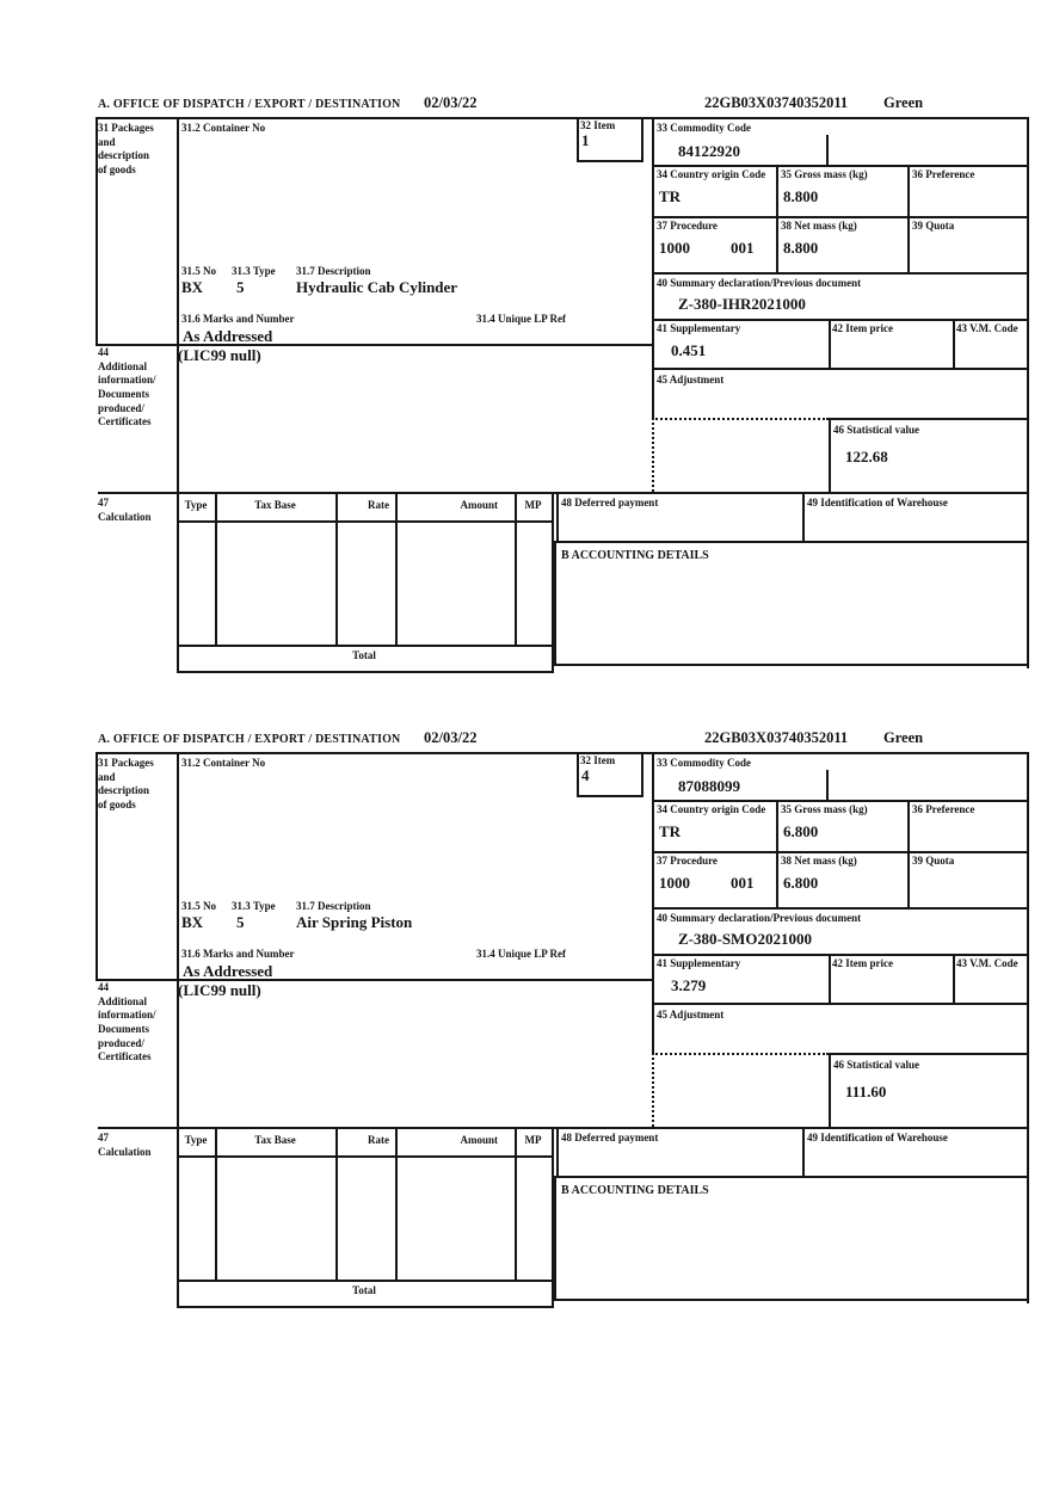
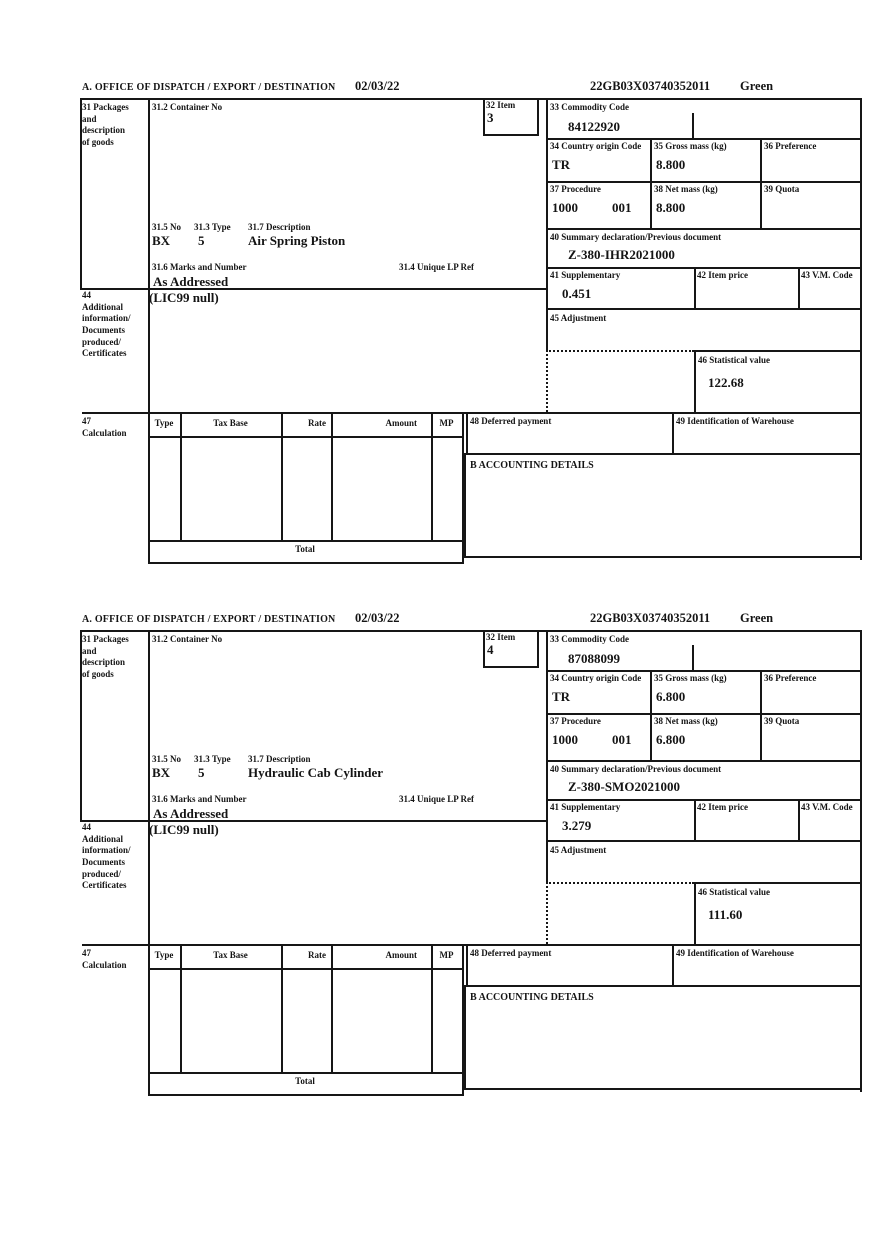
  A. OFFICE OF DISPATCH / EXPORT / DESTINATION
  02/03/22
  22GB03X03740352011
  Green
  31 Packages
  and
  description
  of goods
  44
  Additional
  information/
  Documents
  produced/
  Certificates
  47
  Calculation
  31.2 Container No
  32 Item
- 1
+ 3
  31.5 No
  31.3 Type
  31.7 Description
  BX
  5
- Hydraulic Cab Cylinder
+ Air Spring Piston
  31.6 Marks and Number
  As Addressed
  31.4 Unique LP Ref
  33 Commodity Code
  84122920
  34 Country origin Code
  TR
  35 Gross mass (kg)
  8.800
  36 Preference
  37 Procedure
  1000
  001
  38 Net mass (kg)
  8.800
  39 Quota
  40 Summary declaration/Previous document
  Z-380-IHR2021000
  41 Supplementary
  0.451
  42 Item price
  43 V.M. Code
  45 Adjustment
  46 Statistical value
  122.68
  (LIC99 null)
  Type
  Tax Base
  Rate
  Amount
  MP
  Total
  48 Deferred payment
  49 Identification of Warehouse
  B ACCOUNTING DETAILS
  A. OFFICE OF DISPATCH / EXPORT / DESTINATION
  02/03/22
  22GB03X03740352011
  Green
  31 Packages
  and
  description
  of goods
  44
  Additional
  information/
  Documents
  produced/
  Certificates
  47
  Calculation
  31.2 Container No
  32 Item
  4
  31.5 No
  31.3 Type
  31.7 Description
  BX
  5
- Air Spring Piston
+ Hydraulic Cab Cylinder
  31.6 Marks and Number
  As Addressed
  31.4 Unique LP Ref
  33 Commodity Code
  87088099
  34 Country origin Code
  TR
  35 Gross mass (kg)
  6.800
  36 Preference
  37 Procedure
  1000
  001
  38 Net mass (kg)
  6.800
  39 Quota
  40 Summary declaration/Previous document
  Z-380-SMO2021000
  41 Supplementary
  3.279
  42 Item price
  43 V.M. Code
  45 Adjustment
  46 Statistical value
  111.60
  (LIC99 null)
  Type
  Tax Base
  Rate
  Amount
  MP
  Total
  48 Deferred payment
  49 Identification of Warehouse
  B ACCOUNTING DETAILS
